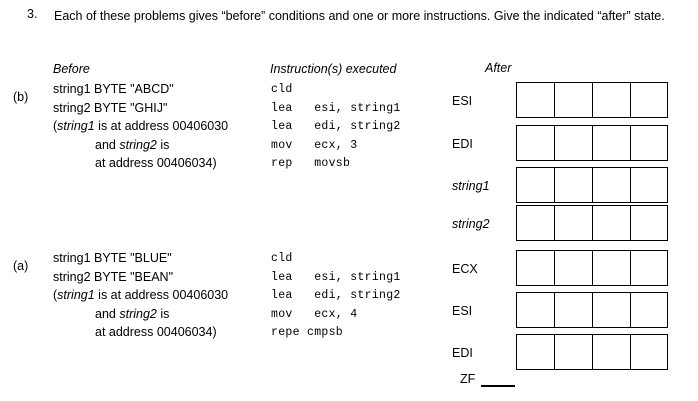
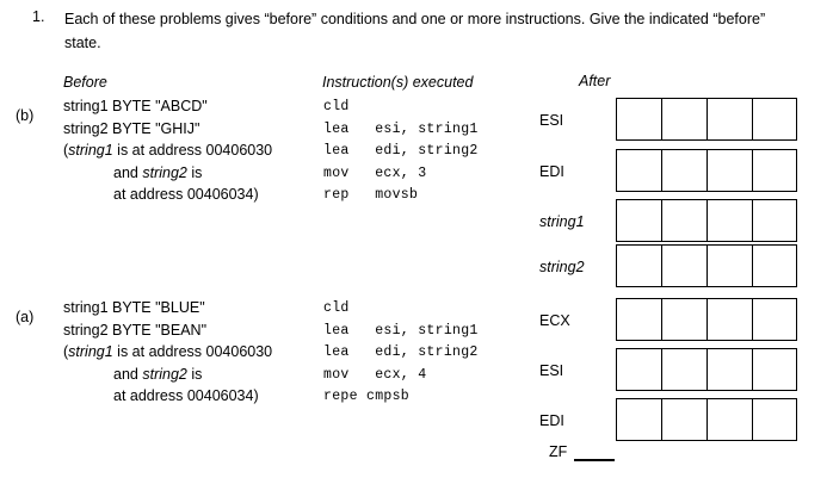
- 3.
+ 1.
- Each of these problems gives “before” conditions and one or more instructions. Give the indicated “after” state.
+ Each of these problems gives “before” conditions and one or more instructions. Give the indicated “before” state.
  Before
  Instruction(s) executed
  After
  (b)
  string1 BYTE "ABCD"
  string2 BYTE "GHIJ"
  (string1 is at address 00406030
  and string2 is
  at address 00406034)
  cld
  lea esi, string1
  lea edi, string2
  mov ecx, 3
  rep movsb
  ESI
  EDI
  string1
  string2
  (a)
  string1 BYTE "BLUE"
  string2 BYTE "BEAN"
  (string1 is at address 00406030
  and string2 is
  at address 00406034)
  cld
  lea esi, string1
  lea edi, string2
  mov ecx, 4
  repe cmpsb
  ECX
  ESI
  EDI
  ZF
